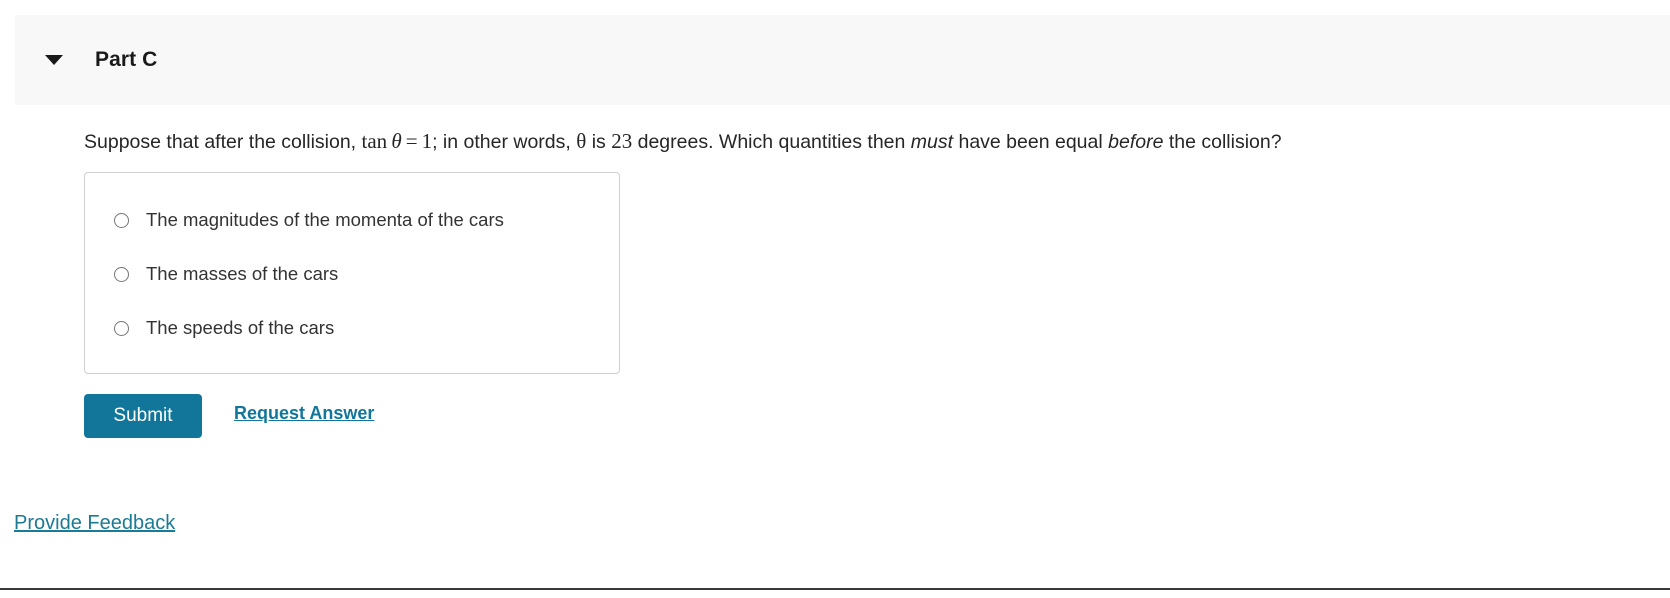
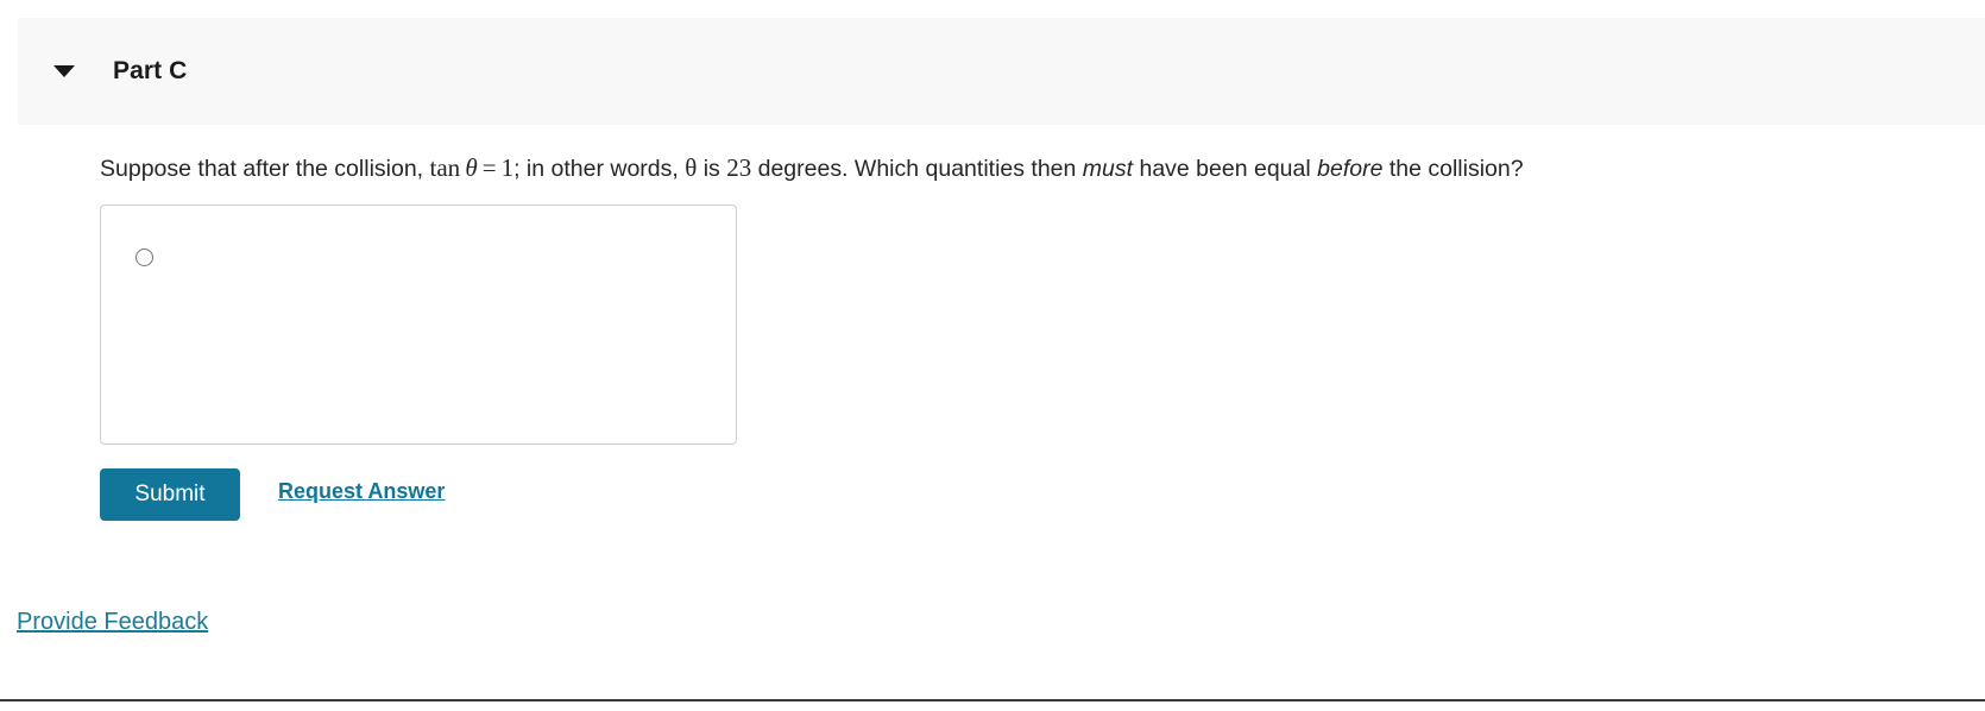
  Part C
  Suppose that after the collision, tan θ = 1; in other words, θ is 23 degrees. Which quantities then must have been equal before the collision?
- The magnitudes of the momenta of the cars
- The masses of the cars
- The speeds of the cars
  Submit
  Request Answer
  Provide Feedback
